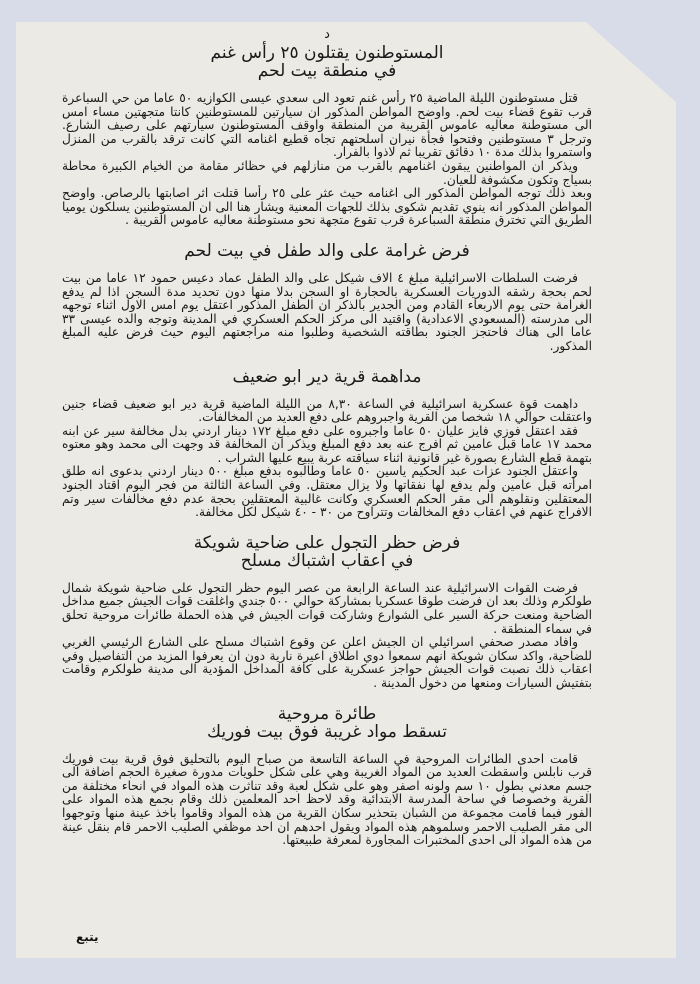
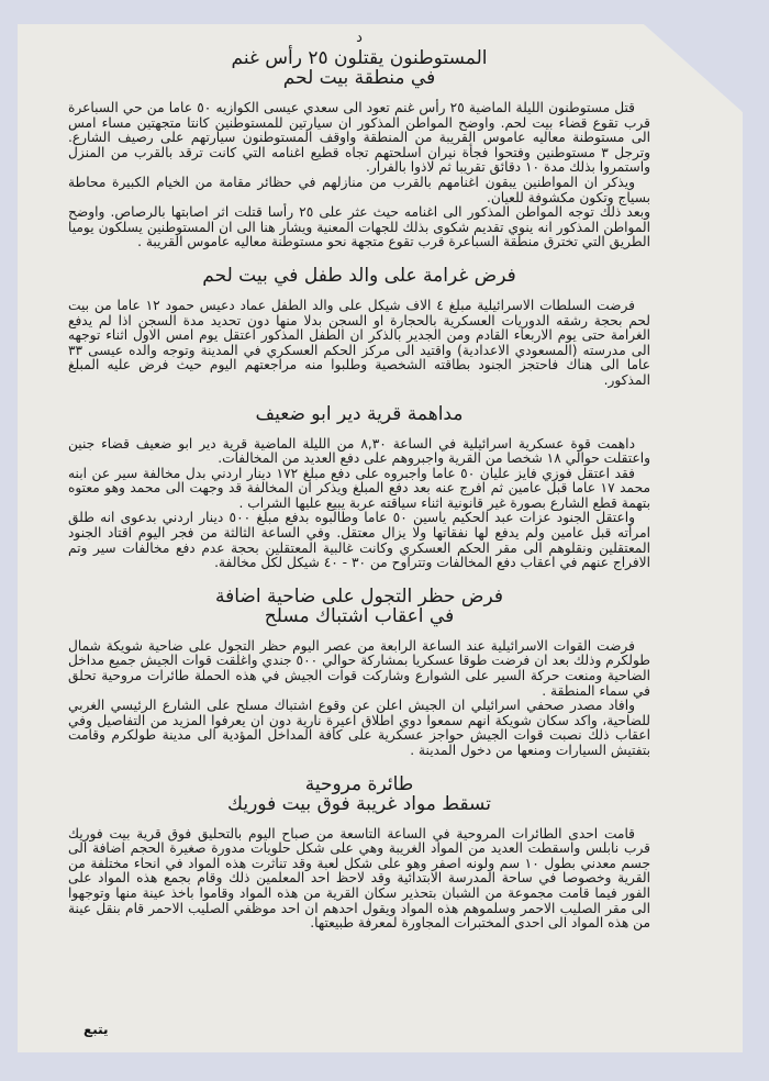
  د
  المستوطنون يقتلون ٢٥ رأس غنم
  في منطقة بيت لحم
  قتل مستوطنون الليلة الماضية ٢٥ رأس غنم تعود الى سعدي عيسى الكوازيه ٥٠ عاما من حي السباعرة قرب تقوع قضاء بيت لحم. واوضح المواطن المذكور ان سيارتين للمستوطنين كانتا متجهتين مساء امس الى مستوطنة معاليه عاموس القريبة من المنطقة واوقف المستوطنون سيارتهم على رصيف الشارع. وترجل ٣ مستوطنين وفتحوا فجأة نيران اسلحتهم تجاه قطيع اغنامه التي كانت ترقد بالقرب من المنزل واستمروا بذلك مدة ١٠ دقائق تقريبا ثم لاذوا بالفرار.
  ويذكر ان المواطنين يبقون اغنامهم بالقرب من منازلهم في حظائر مقامة من الخيام الكبيرة محاطة بسياج وتكون مكشوفة للعيان.
  وبعد ذلك توجه المواطن المذكور الى اغنامه حيث عثر على ٢٥ رأسا قتلت اثر اصابتها بالرصاص. واوضح المواطن المذكور انه ينوي تقديم شكوى بذلك للجهات المعنية ويشار هنا الى ان المستوطنين يسلكون يوميا الطريق التي تخترق منطقة السباعرة قرب تقوع متجهة نحو مستوطنة معاليه عاموس القريبة .
  فرض غرامة على والد طفل في بيت لحم
  فرضت السلطات الاسرائيلية مبلغ ٤ الاف شيكل على والد الطفل عماد دعيس حمود ١٢ عاما من بيت لحم بحجة رشقه الدوريات العسكرية بالحجارة او السجن بدلا منها دون تحديد مدة السجن اذا لم يدفع الغرامة حتى يوم الاربعاء القادم ومن الجدير بالذكر ان الطفل المذكور اعتقل يوم امس الاول اثناء توجهه الى مدرسته (المسعودي الاعدادية) واقتيد الى مركز الحكم العسكري في المدينة وتوجه والده عيسى ٣٣ عاما الى هناك فاحتجز الجنود بطاقته الشخصية وطلبوا منه مراجعتهم اليوم حيث فرض عليه المبلغ المذكور.
  مداهمة قرية دير ابو ضعيف
  داهمت قوة عسكرية اسرائيلية في الساعة ٨,٣٠ من الليلة الماضية قرية دير ابو ضعيف قضاء جنين واعتقلت حوالي ١٨ شخصا من القرية واجبروهم على دفع العديد من المخالفات.
  فقد اعتقل فوزي فايز عليان ٥٠ عاما واجبروه على دفع مبلغ ١٧٢ دينار اردني بدل مخالفة سير عن ابنه محمد ١٧ عاما قبل عامين ثم افرج عنه بعد دفع المبلغ ويذكر ان المخالفة قد وجهت الى محمد وهو معتوه بتهمة قطع الشارع بصورة غير قانونية اثناء سياقته عربة يبيع عليها الشراب .
  واعتقل الجنود عزات عبد الحكيم ياسين ٥٠ عاما وطالبوه بدفع مبلغ ٥٠٠ دينار اردني بدعوى انه طلق امرأته قبل عامين ولم يدفع لها نفقاتها ولا يزال معتقل. وفي الساعة الثالثة من فجر اليوم اقتاد الجنود المعتقلين ونقلوهم الى مقر الحكم العسكري وكانت غالبية المعتقلين بحجة عدم دفع مخالفات سير وتم الافراج عنهم في اعقاب دفع المخالفات وتتراوح من ٣٠ - ٤٠ شيكل لكل مخالفة.
- فرض حظر التجول على ضاحية شويكة
+ فرض حظر التجول على ضاحية اضافة
  في اعقاب اشتباك مسلح
  فرضت القوات الاسرائيلية عند الساعة الرابعة من عصر اليوم حظر التجول على ضاحية شويكة شمال طولكرم وذلك بعد ان فرضت طوقا عسكريا بمشاركة حوالي ٥٠٠ جندي واغلقت قوات الجيش جميع مداخل الضاحية ومنعت حركة السير على الشوارع وشاركت قوات الجيش في هذه الحملة طائرات مروحية تحلق في سماء المنطقة .
  وافاد مصدر صحفي اسرائيلي ان الجيش اعلن عن وقوع اشتباك مسلح على الشارع الرئيسي الغربي للضاحية، واكد سكان شويكة انهم سمعوا دوي اطلاق اعيرة نارية دون ان يعرفوا المزيد من التفاصيل وفي اعقاب ذلك نصبت قوات الجيش حواجز عسكرية على كافة المداخل المؤدية الى مدينة طولكرم وقامت بتفتيش السيارات ومنعها من دخول المدينة .
  طائرة مروحية
  تسقط مواد غريبة فوق بيت فوريك
  قامت احدى الطائرات المروحية في الساعة التاسعة من صباح اليوم بالتحليق فوق قرية بيت فوريك قرب نابلس واسقطت العديد من المواد الغريبة وهي على شكل حلويات مدورة صغيرة الحجم اضافة الى جسم معدني بطول ١٠ سم ولونه اصفر وهو على شكل لعبة وقد تناثرت هذه المواد في انحاء مختلفة من القرية وخصوصا في ساحة المدرسة الابتدائية وقد لاحظ احد المعلمين ذلك وقام بجمع هذه المواد على الفور فيما قامت مجموعة من الشبان بتحذير سكان القرية من هذه المواد وقاموا باخذ عينة منها وتوجهوا الى مقر الصليب الاحمر وسلموهم هذه المواد ويقول احدهم ان احد موظفي الصليب الاحمر قام بنقل عينة من هذه المواد الى احدى المختبرات المجاورة لمعرفة طبيعتها.
  يتبع
